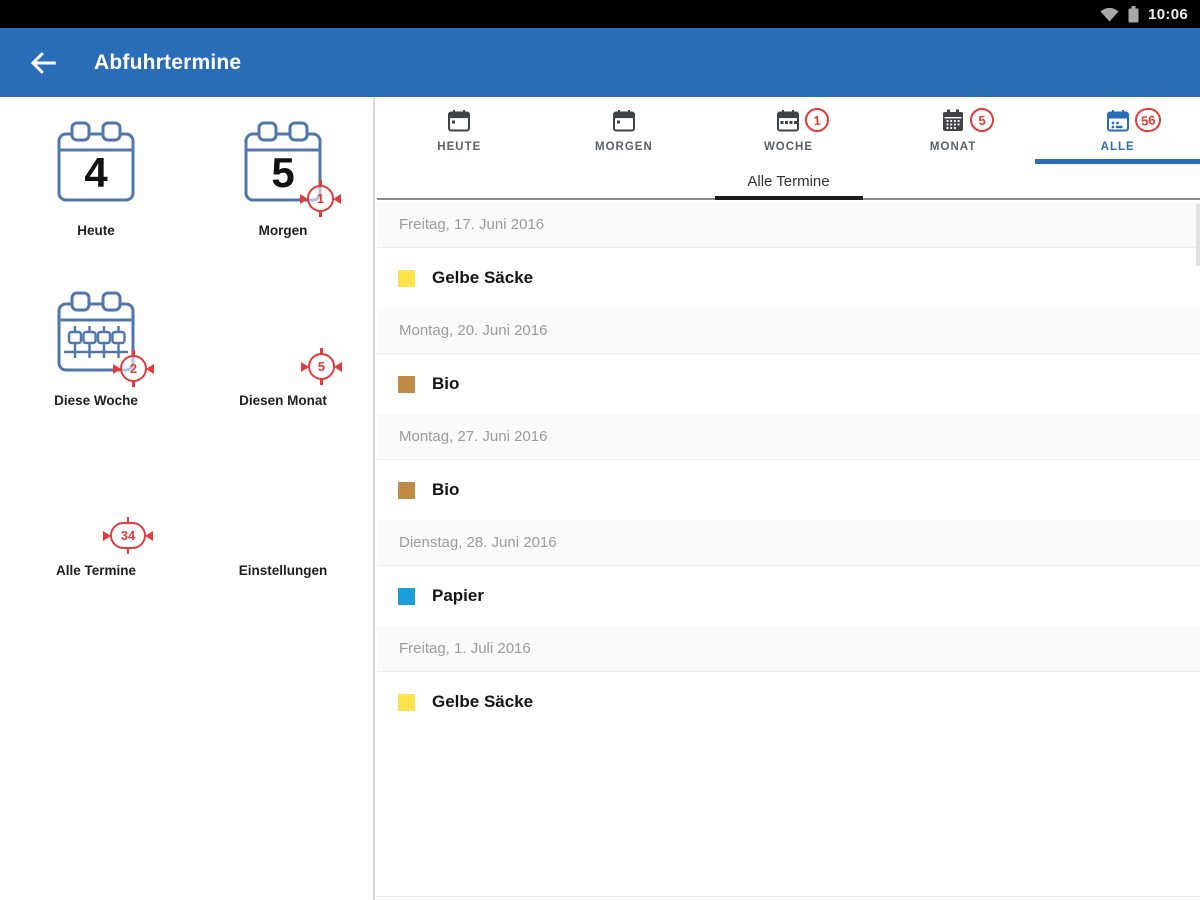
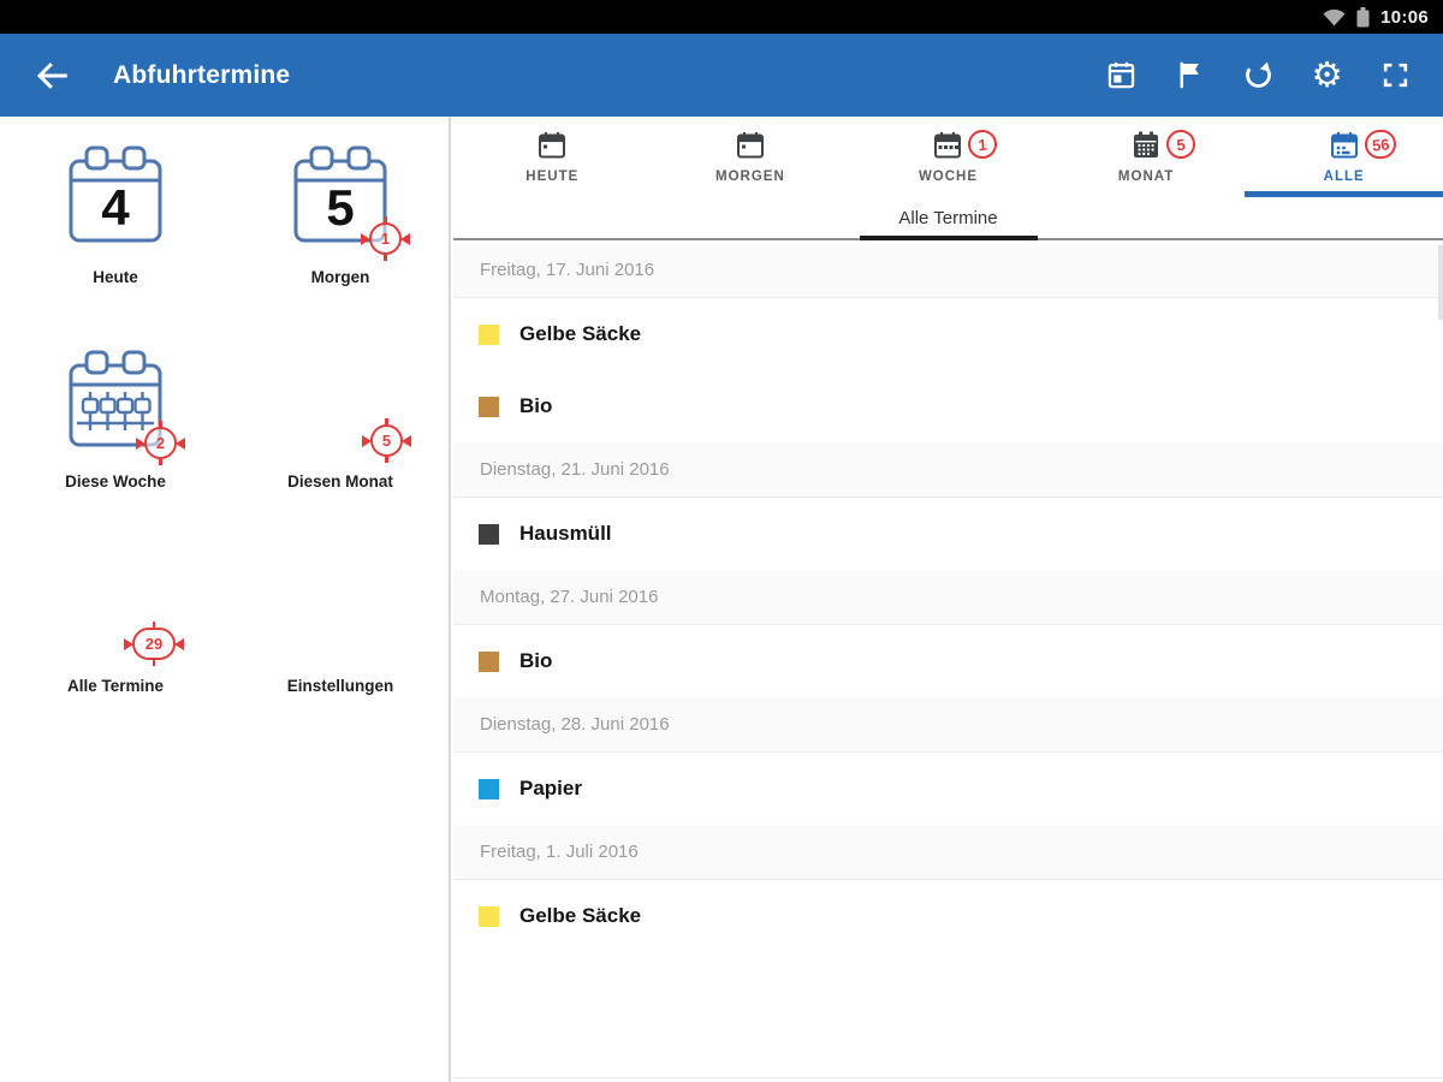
  10:06
  Abfuhrtermine
+ ⚙
  4
  Heute
  5
  1
  Morgen
  2
  Diese Woche
  5
  Diesen Monat
- 34
+ 29
  Alle Termine
  Einstellungen
  HEUTE
  MORGEN
  WOCHE
  MONAT
  ALLE
  Alle Termine
  Freitag, 17. Juni 2016
  Gelbe Säcke
- Montag, 20. Juni 2016
  Bio
+ Dienstag, 21. Juni 2016
+ Hausmüll
  Montag, 27. Juni 2016
  Bio
  Dienstag, 28. Juni 2016
  Papier
  Freitag, 1. Juli 2016
  Gelbe Säcke
